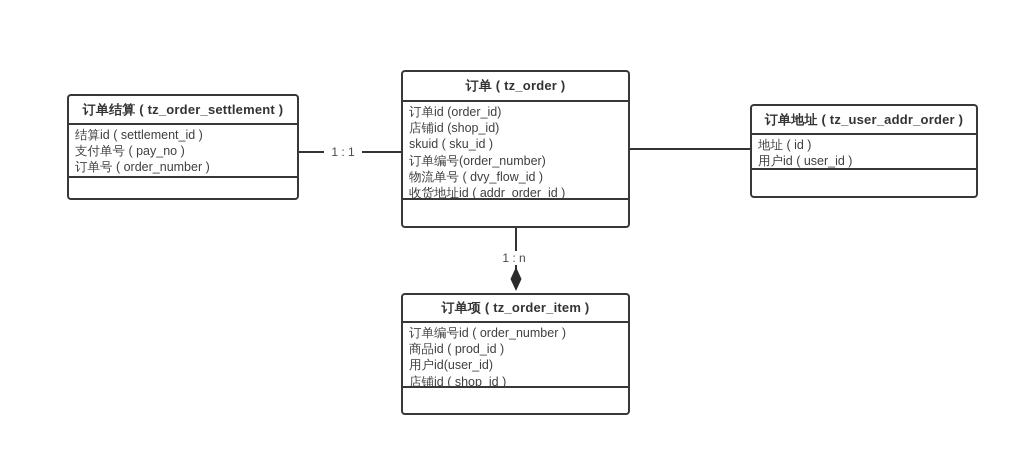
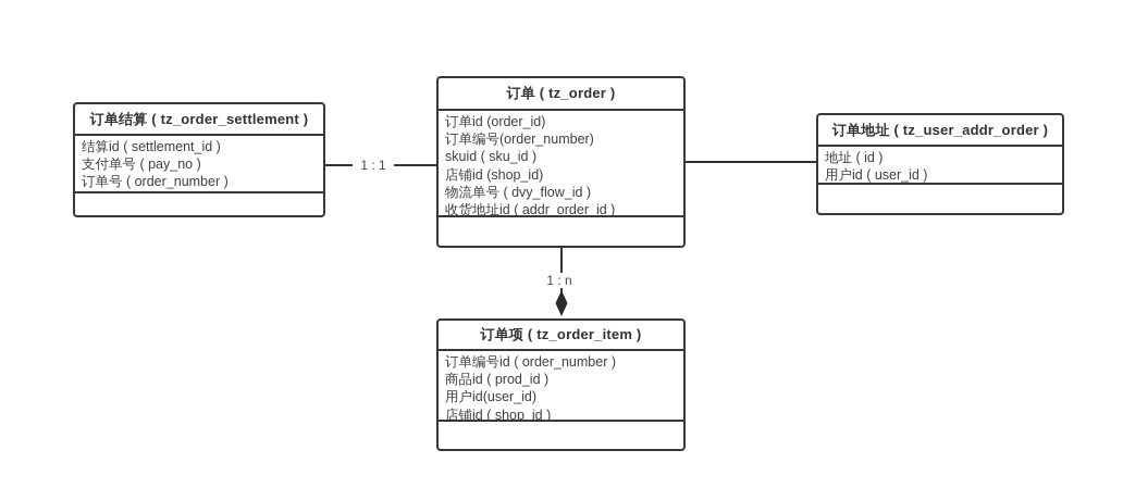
  1 : 1
  1 : n
  订单结算 ( tz_order_settlement )
  结算id ( settlement_id )
  支付单号 ( pay_no )
  订单号 ( order_number )
  订单 ( tz_order )
  订单id (order_id)
- 店铺id (shop_id)
+ 订单编号(order_number)
  skuid ( sku_id )
- 订单编号(order_number)
+ 店铺id (shop_id)
  物流单号 ( dvy_flow_id )
  收货地址id ( addr_order_id )
  订单地址 ( tz_user_addr_order )
  地址 ( id )
  用户id ( user_id )
  订单项 ( tz_order_item )
  订单编号id ( order_number )
  商品id ( prod_id )
  用户id(user_id)
  店铺id ( shop_id )
